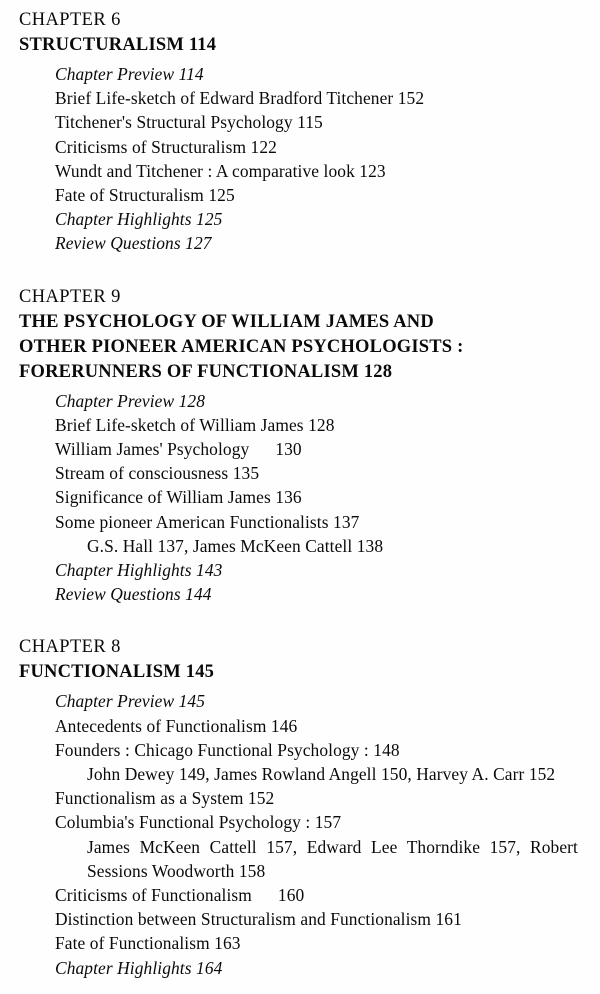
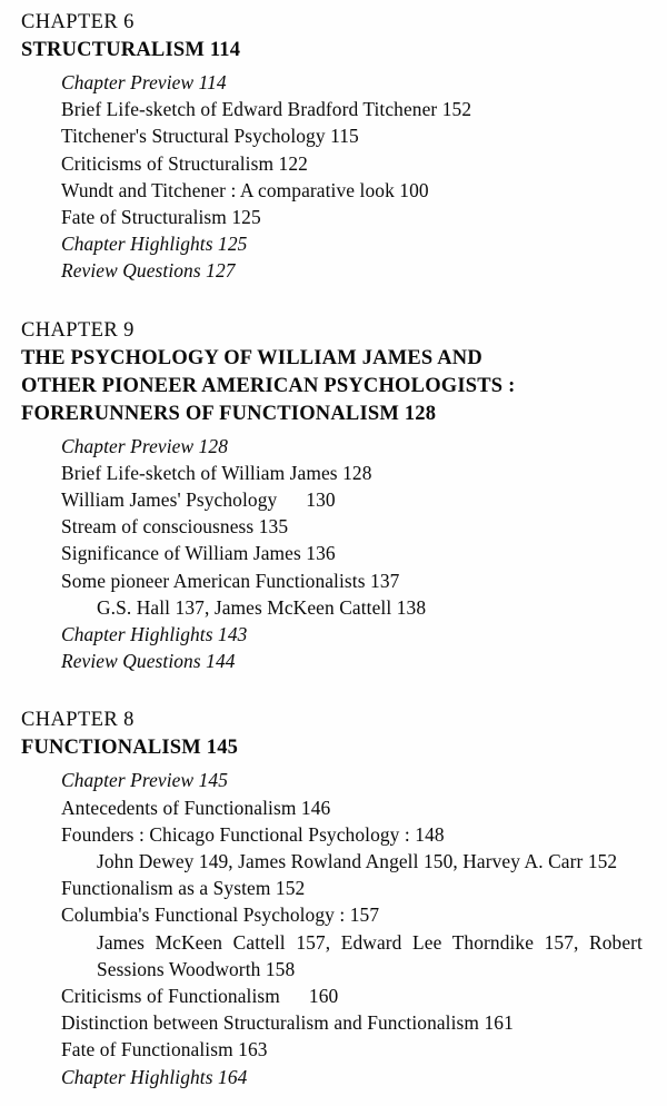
  CHAPTER 6
  STRUCTURALISM 114
  Chapter Preview 114
  Brief Life-sketch of Edward Bradford Titchener 152
  Titchener's Structural Psychology 115
  Criticisms of Structuralism 122
- Wundt and Titchener : A comparative look 123
+ Wundt and Titchener : A comparative look 100
  Fate of Structuralism 125
  Chapter Highlights 125
  Review Questions 127
  CHAPTER 9
  THE PSYCHOLOGY OF WILLIAM JAMES AND
  OTHER PIONEER AMERICAN PSYCHOLOGISTS :
  FORERUNNERS OF FUNCTIONALISM 128
  Chapter Preview 128
  Brief Life-sketch of William James 128
  William James' Psychology 130
  Stream of consciousness 135
  Significance of William James 136
  Some pioneer American Functionalists 137
  G.S. Hall 137, James McKeen Cattell 138
  Chapter Highlights 143
  Review Questions 144
  CHAPTER 8
  FUNCTIONALISM 145
  Chapter Preview 145
  Antecedents of Functionalism 146
  Founders : Chicago Functional Psychology : 148
  John Dewey 149, James Rowland Angell 150, Harvey A. Carr 152
  Functionalism as a System 152
  Columbia's Functional Psychology : 157
  James McKeen Cattell 157, Edward Lee Thorndike 157, Robert Sessions Woodworth 158
  Criticisms of Functionalism 160
  Distinction between Structuralism and Functionalism 161
  Fate of Functionalism 163
  Chapter Highlights 164
